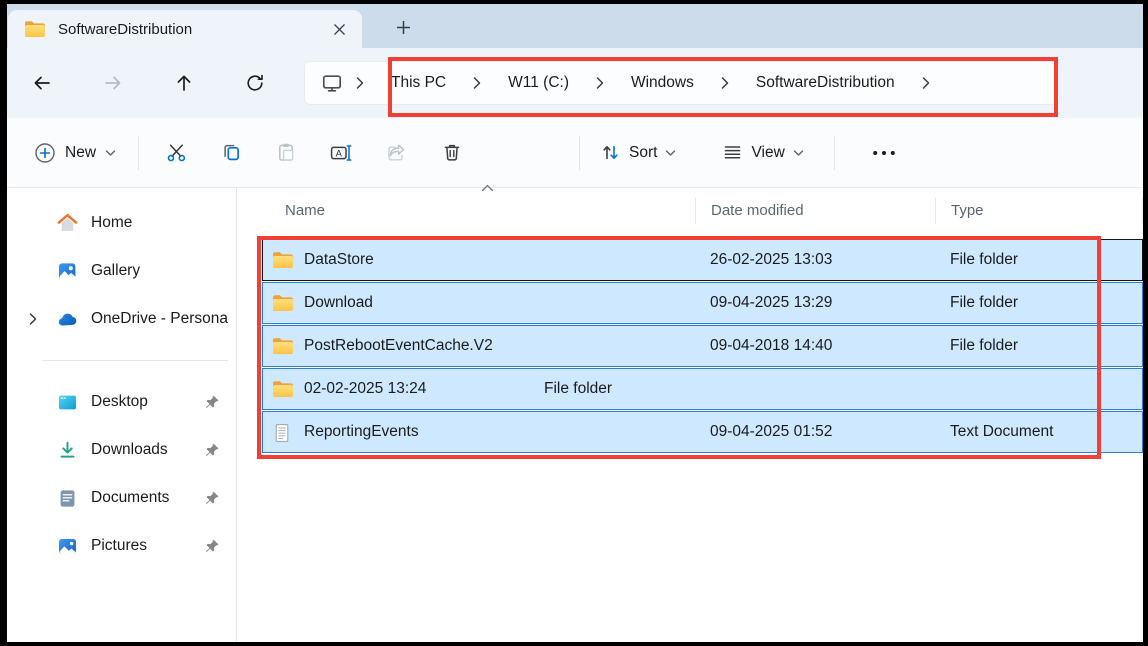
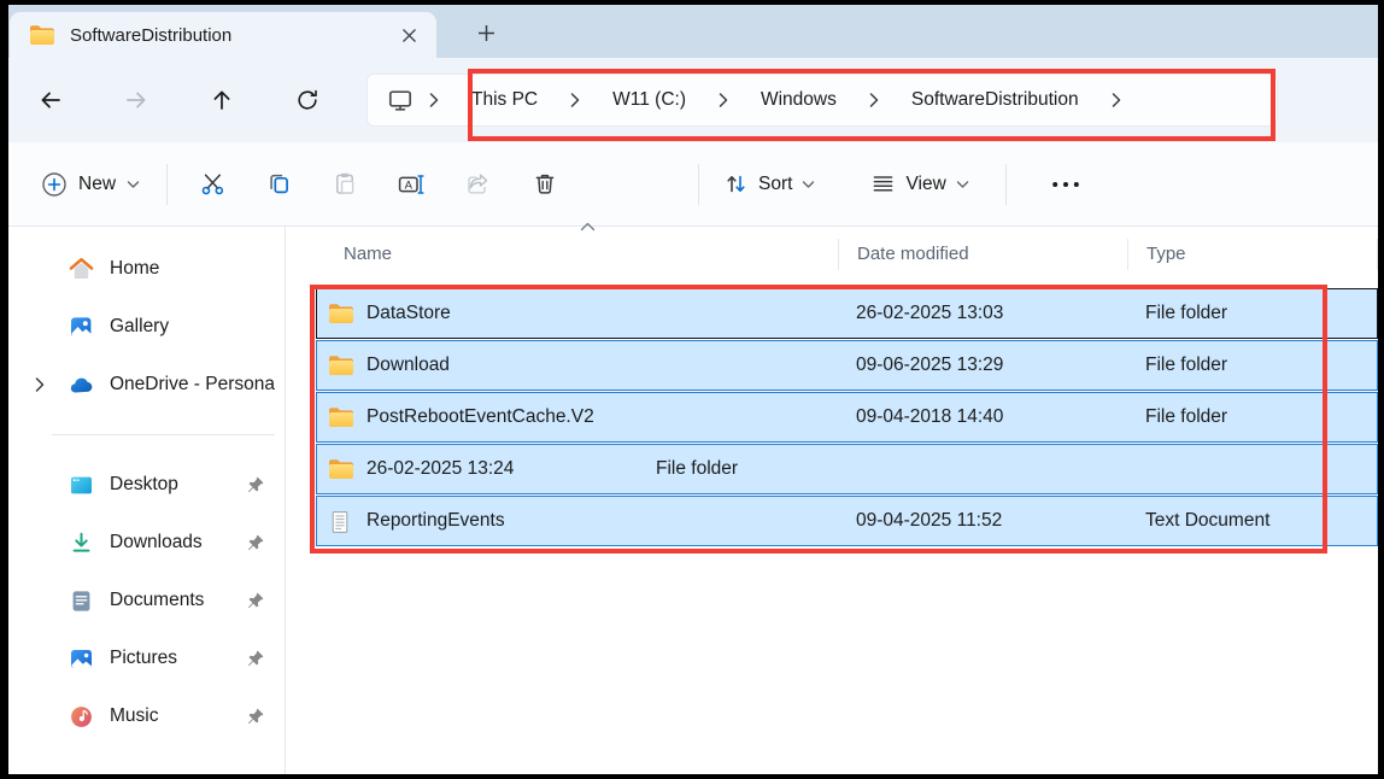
  SoftwareDistribution
  This PC
  W11 (C:)
  Windows
  SoftwareDistribution
  New
  A
  Sort
  View
  Home
  Gallery
  OneDrive - Persona
  Desktop
  Downloads
  Documents
  Pictures
+ Music
  Name
  Date modified
  Type
  DataStore
  26-02-2025 13:03
  File folder
  Download
- 09-04-2025 13:29
+ 09-06-2025 13:29
  File folder
  PostRebootEventCache.V2
  09-04-2018 14:40
  File folder
- 02-02-2025 13:24
+ 26-02-2025 13:24
  File folder
  ReportingEvents
- 09-04-2025 01:52
+ 09-04-2025 11:52
  Text Document
